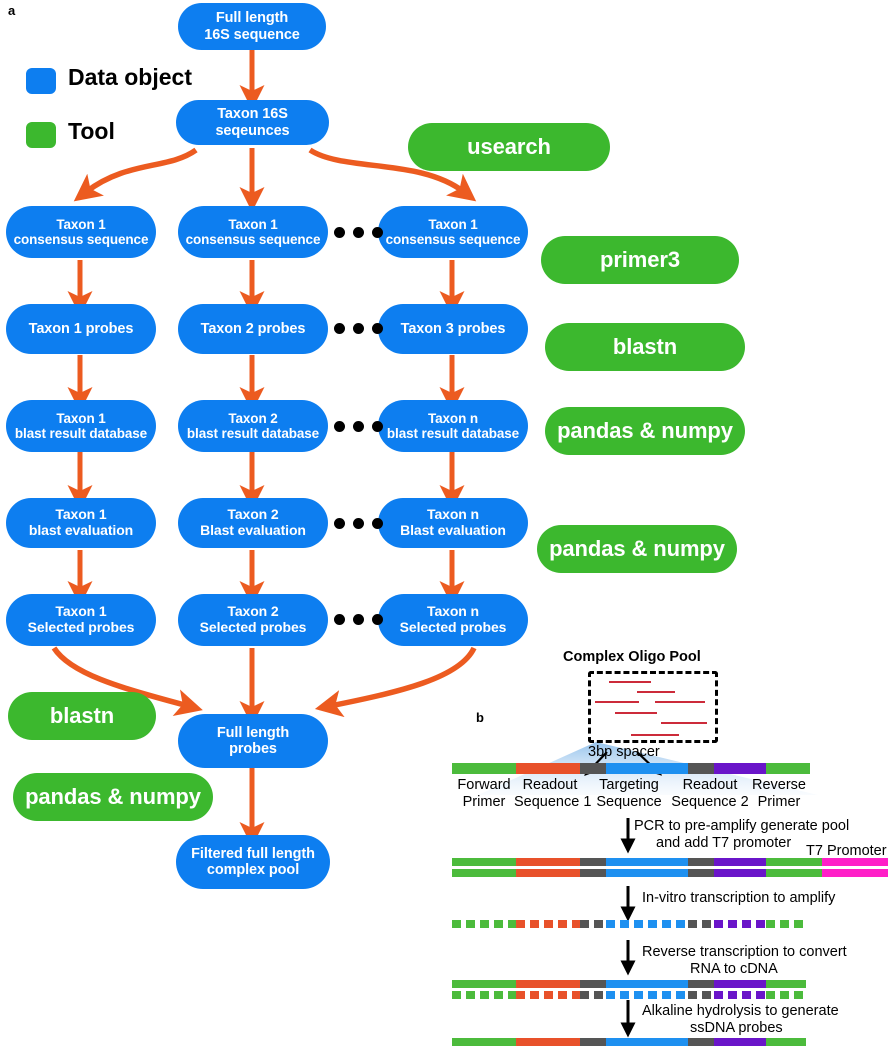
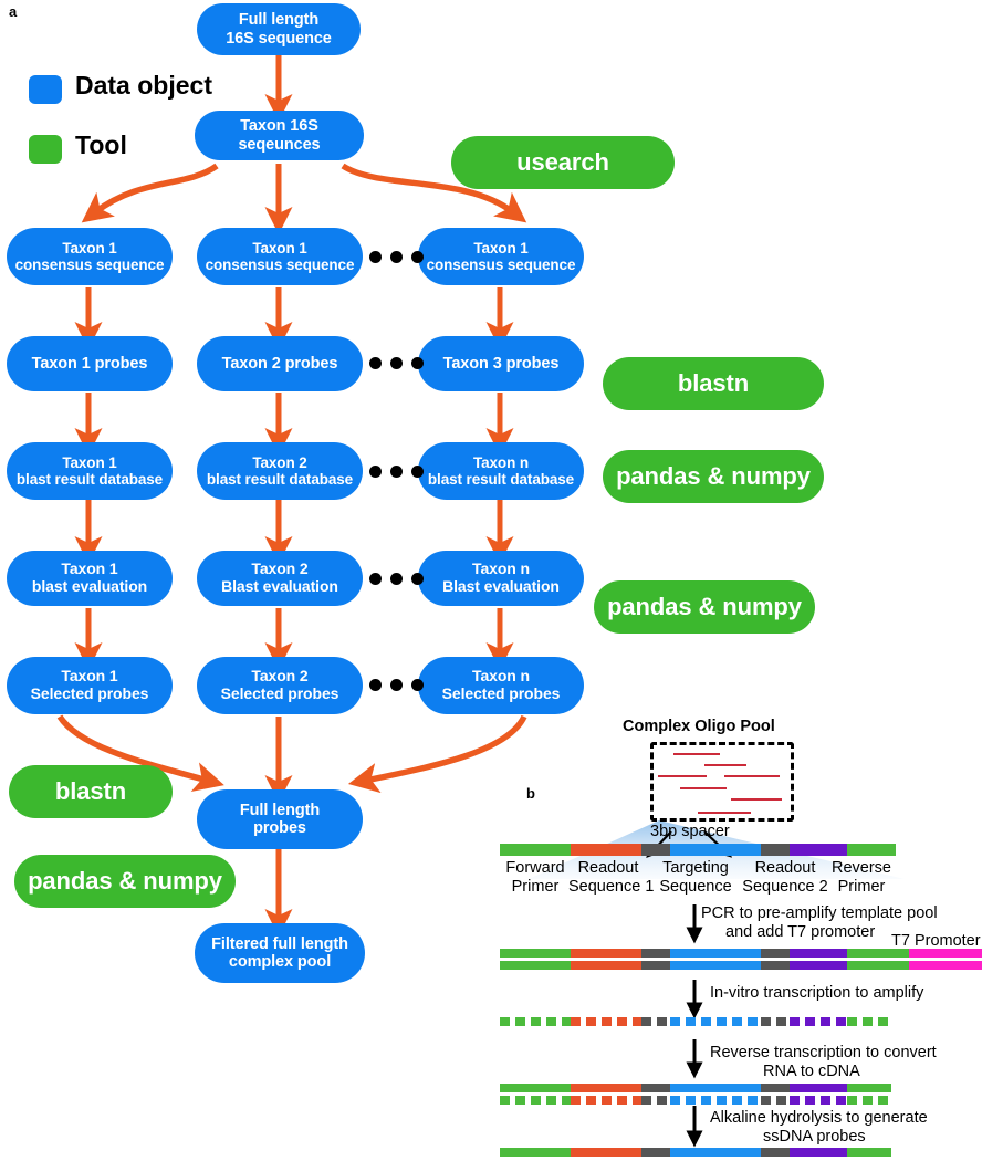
  a
  b
  Data object
  Tool
  Full length
  16S sequence
  Taxon 16S seqeunces
  Taxon 1
  consensus sequence
  Taxon 1
  consensus sequence
  Taxon 1
  consensus sequence
  Taxon 1 probes
  Taxon 2 probes
  Taxon 3 probes
  Taxon 1
  blast result database
  Taxon 2
  blast result database
  Taxon n
  blast result database
  Taxon 1
  blast evaluation
  Taxon 2
  Blast evaluation
  Taxon n
  Blast evaluation
  Taxon 1
  Selected probes
  Taxon 2
  Selected probes
  Taxon n
  Selected probes
  Full length
  probes
  Filtered full length
  complex pool
  usearch
- primer3
  blastn
  pandas & numpy
  pandas & numpy
  blastn
  pandas & numpy
  Complex Oligo Pool
  3bp spacer
  Forward
  Primer
  Readout
  Sequence 1
  Targeting
  Sequence
  Readout
  Sequence 2
  Reverse
  Primer
- PCR to pre-amplify generate pool
+ PCR to pre-amplify template pool
  and add T7 promoter
  T7 Promoter
  In-vitro transcription to amplify
  Reverse transcription to convert
  RNA to cDNA
  Alkaline hydrolysis to generate
  ssDNA probes
